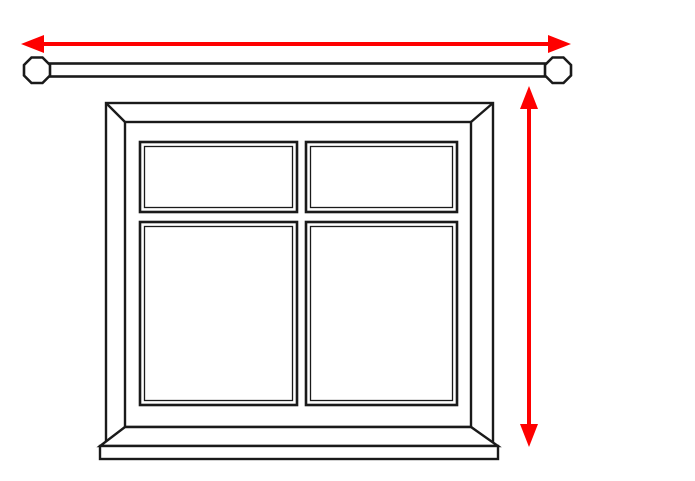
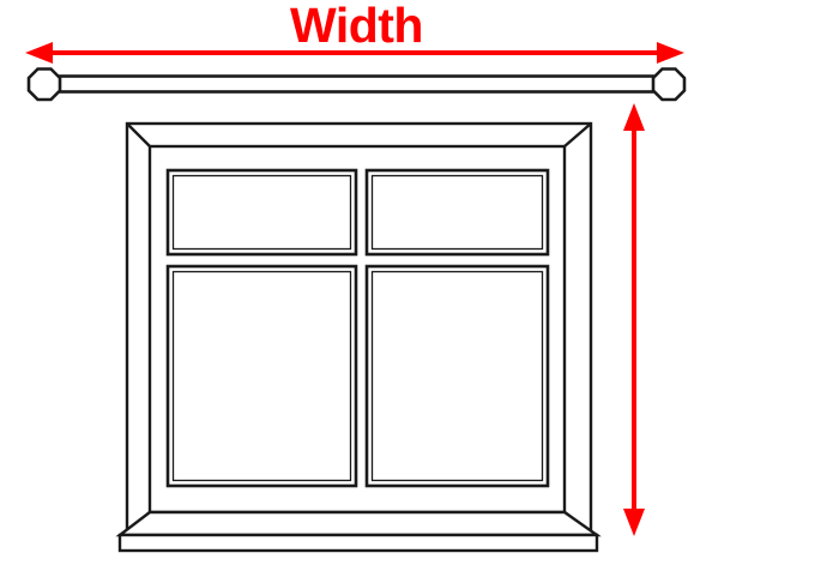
+ Width
